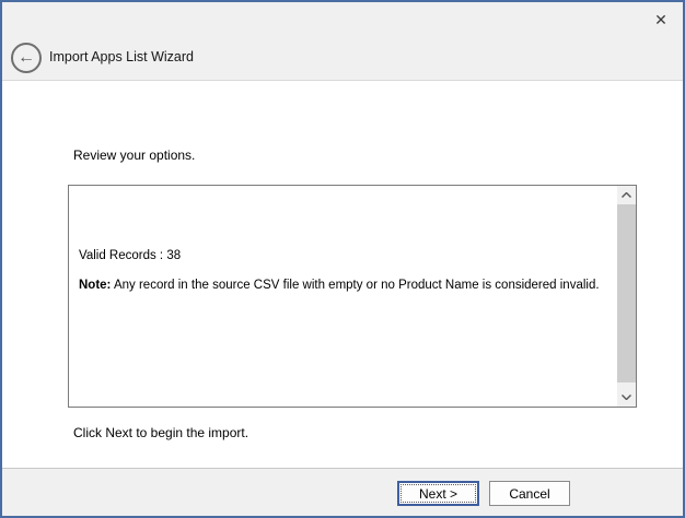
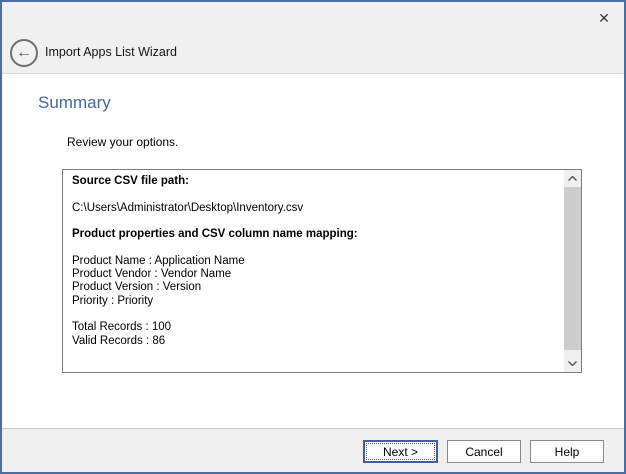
  ✕
  ←
  Import Apps List Wizard
+ Summary
  Review your options.
+ Source CSV file path:
+ C:\Users\Administrator\Desktop\Inventory.csv
+ Product properties and CSV column name mapping:
+ Product Name : Application Name
+ Product Vendor : Vendor Name
+ Product Version : Version
+ Priority : Priority
+ Total Records : 100
- Valid Records : 38
+ Valid Records : 86
- Note: Any record in the source CSV file with empty or no Product Name is considered invalid.
- Click Next to begin the import.
  Next >
  Cancel
+ Help
